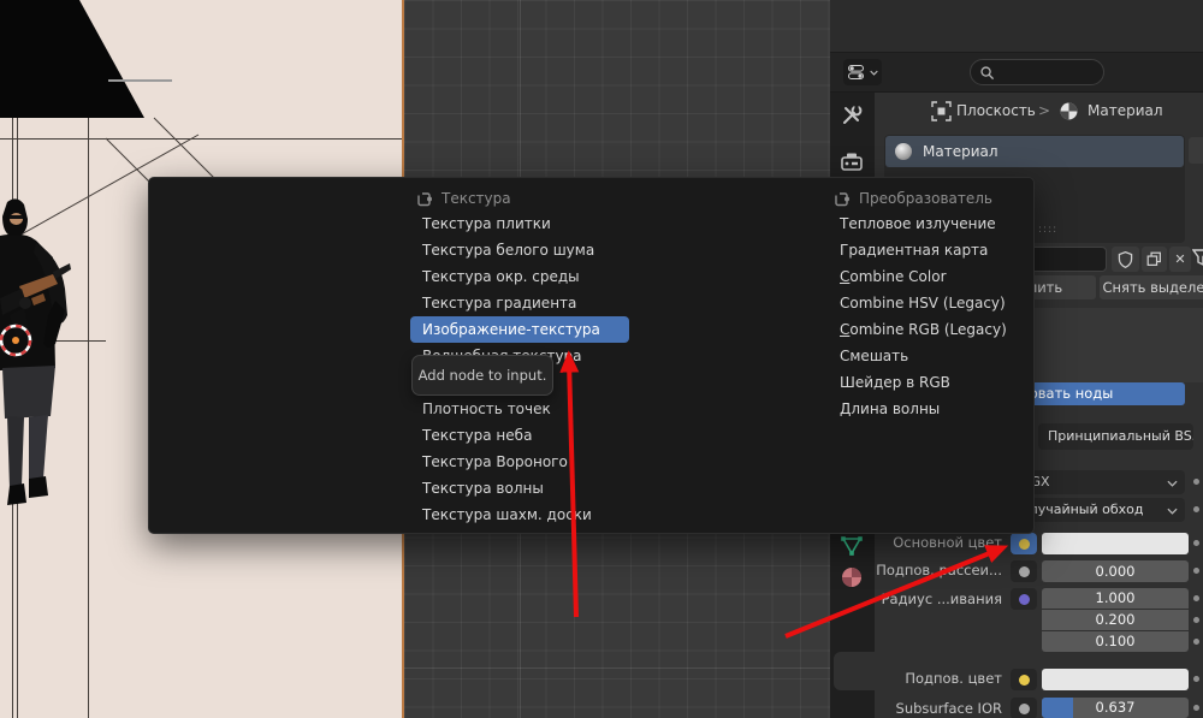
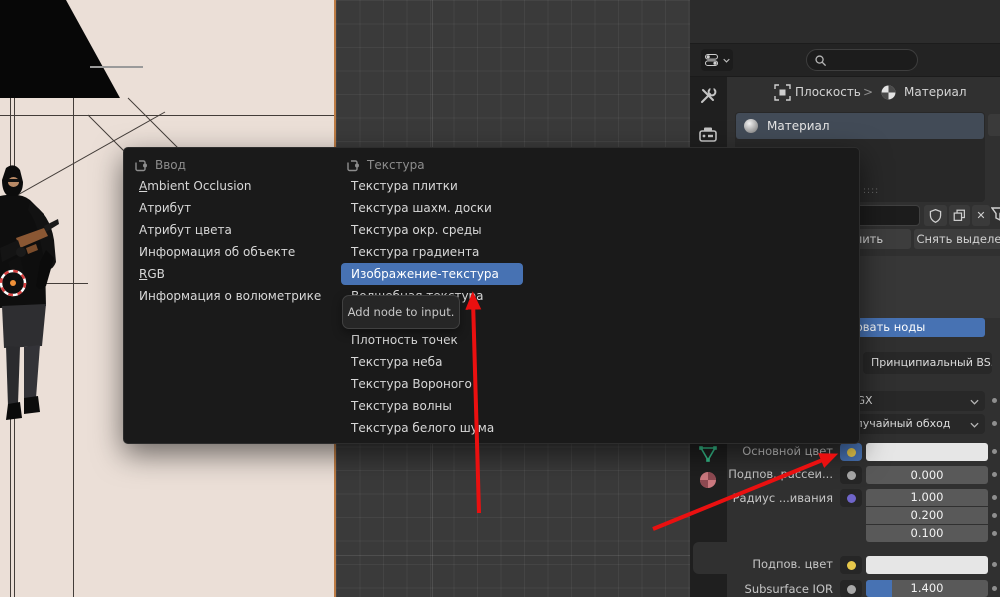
  Плоскость
  >
  Материал
  Материал
  ::::
  ✕
  Снять выделе
  Принципиальный BS
  учайный обход
  Основной цвет
  Подпов.ссеи...
  0.000
  Радиус ...ивания
  1.000
  0.200
  0.100
  Подпов. цвет
  Subsurface IOR
- 0.637
+ 1.400
+ Ввод
+ Ambient Occlusion
+ Атрибут
+ Атрибут цвета
+ Информация об объекте
+ RGB
+ Информация о волюметрике
  Текстура
  Текстура плитки
- Текстура белого шума
+ Текстура шахм. доски
  Текстура окр. среды
  Текстура градиента
  Изображение-текстура
  Плотность точек
  Текстура неба
  Текстура Вороного
  Текстура волны
- Текстура шахм. доски
+ Текстура белого шума
- Преобразователь
- Тепловое излучение
- Градиентная карта
- Combine Color
- Combine HSV (Legacy)
- Combine RGB (Legacy)
- Смешать
- Шейдер в RGB
- Длина волны
  Add node to input.
